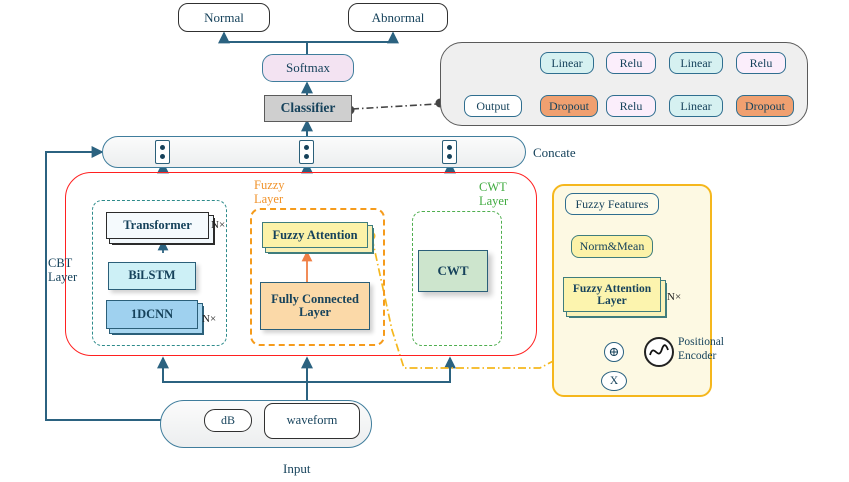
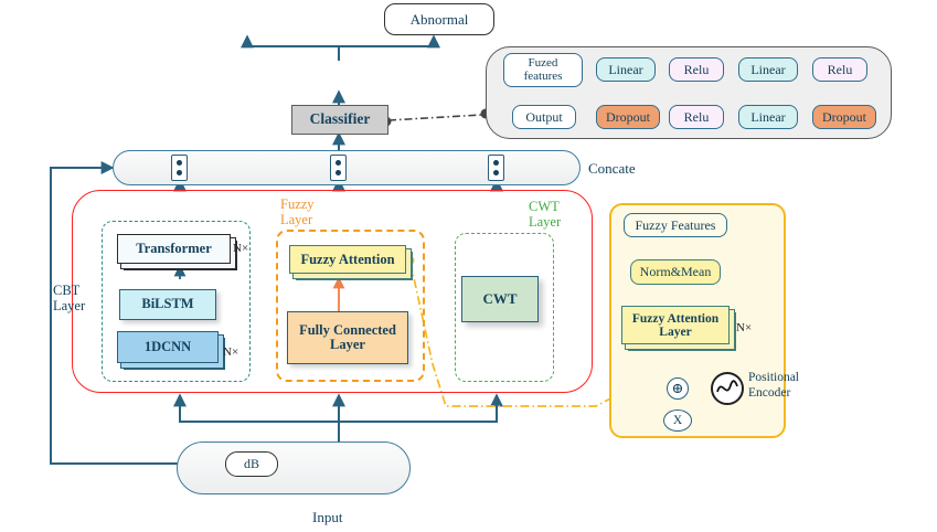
- Normal
  Abnormal
- Softmax
  Classifier
+ Fuzed
+ features
  Linear
  Relu
  Linear
  Relu
  Output
  Dropout
  Relu
  Linear
  Dropout
  Concate
  CBT
  Layer
  Transformer
  N×
  BiLSTM
  1DCNN
  N×
  Fuzzy
  Layer
  Fuzzy Attention
  Fully Connected
  Layer
  CWT
  Layer
  CWT
  Fuzzy Features
  Norm&Mean
  Fuzzy Attention
  Layer
  N×
  ⊕
  Positional
  Encoder
  X
  dB
- waveform
  Input
